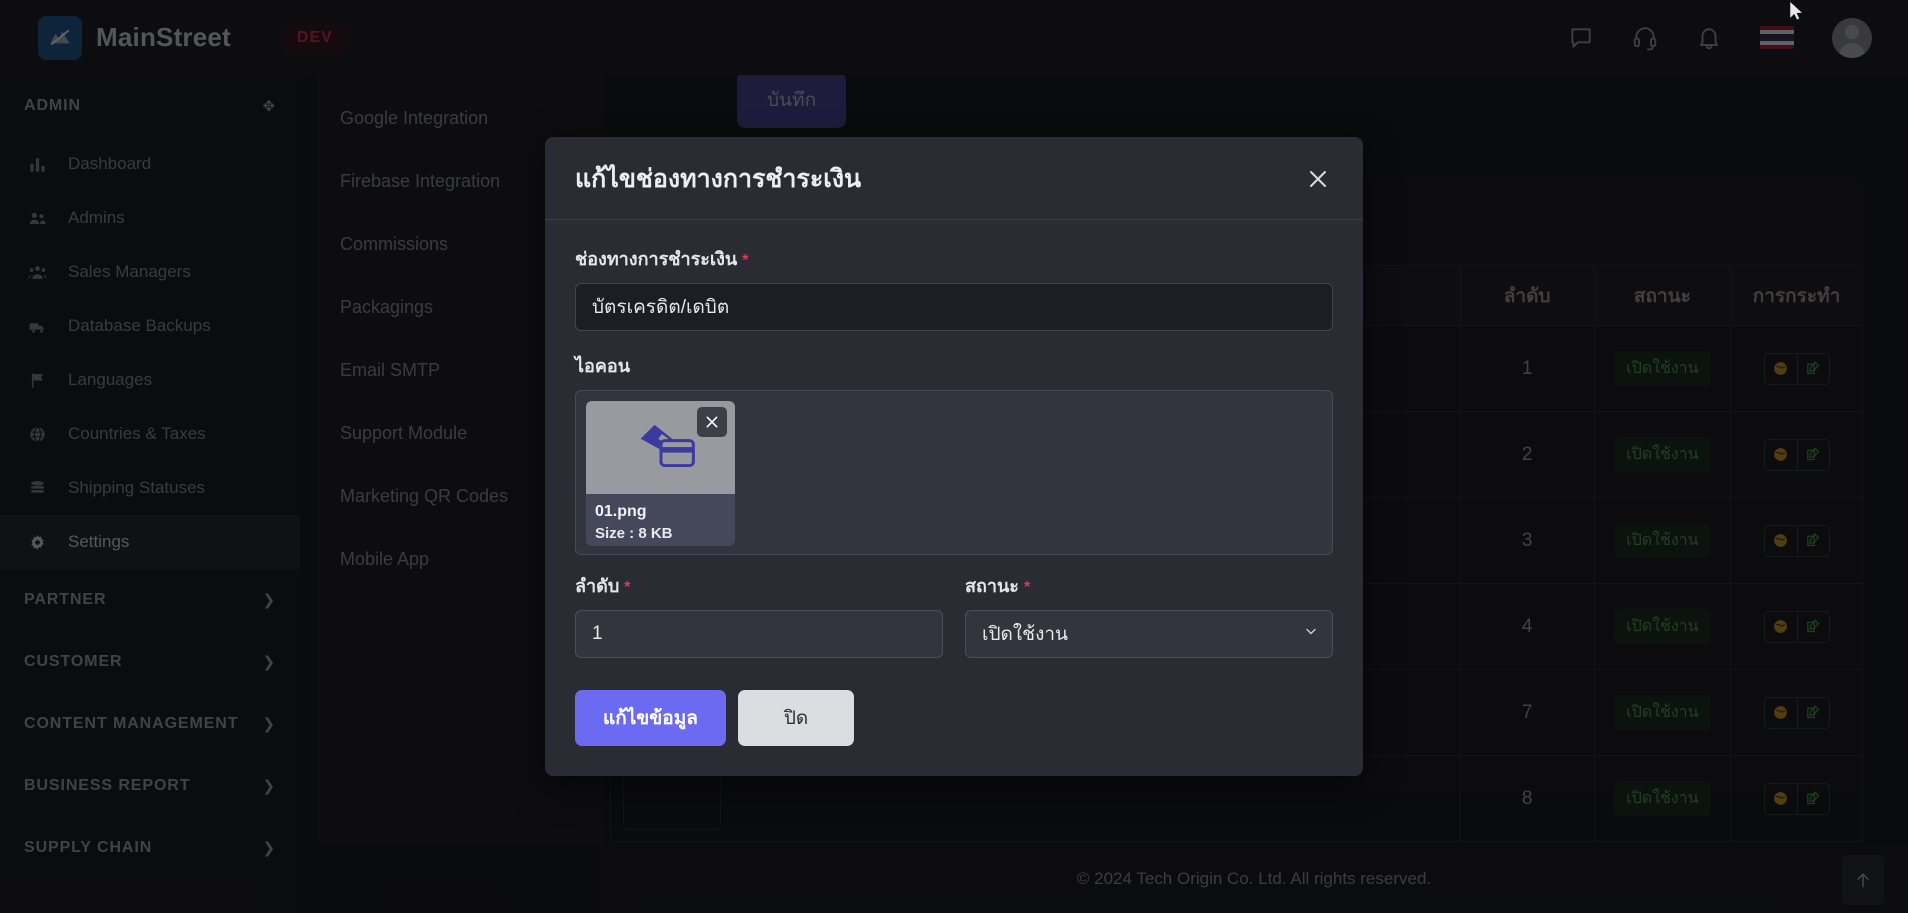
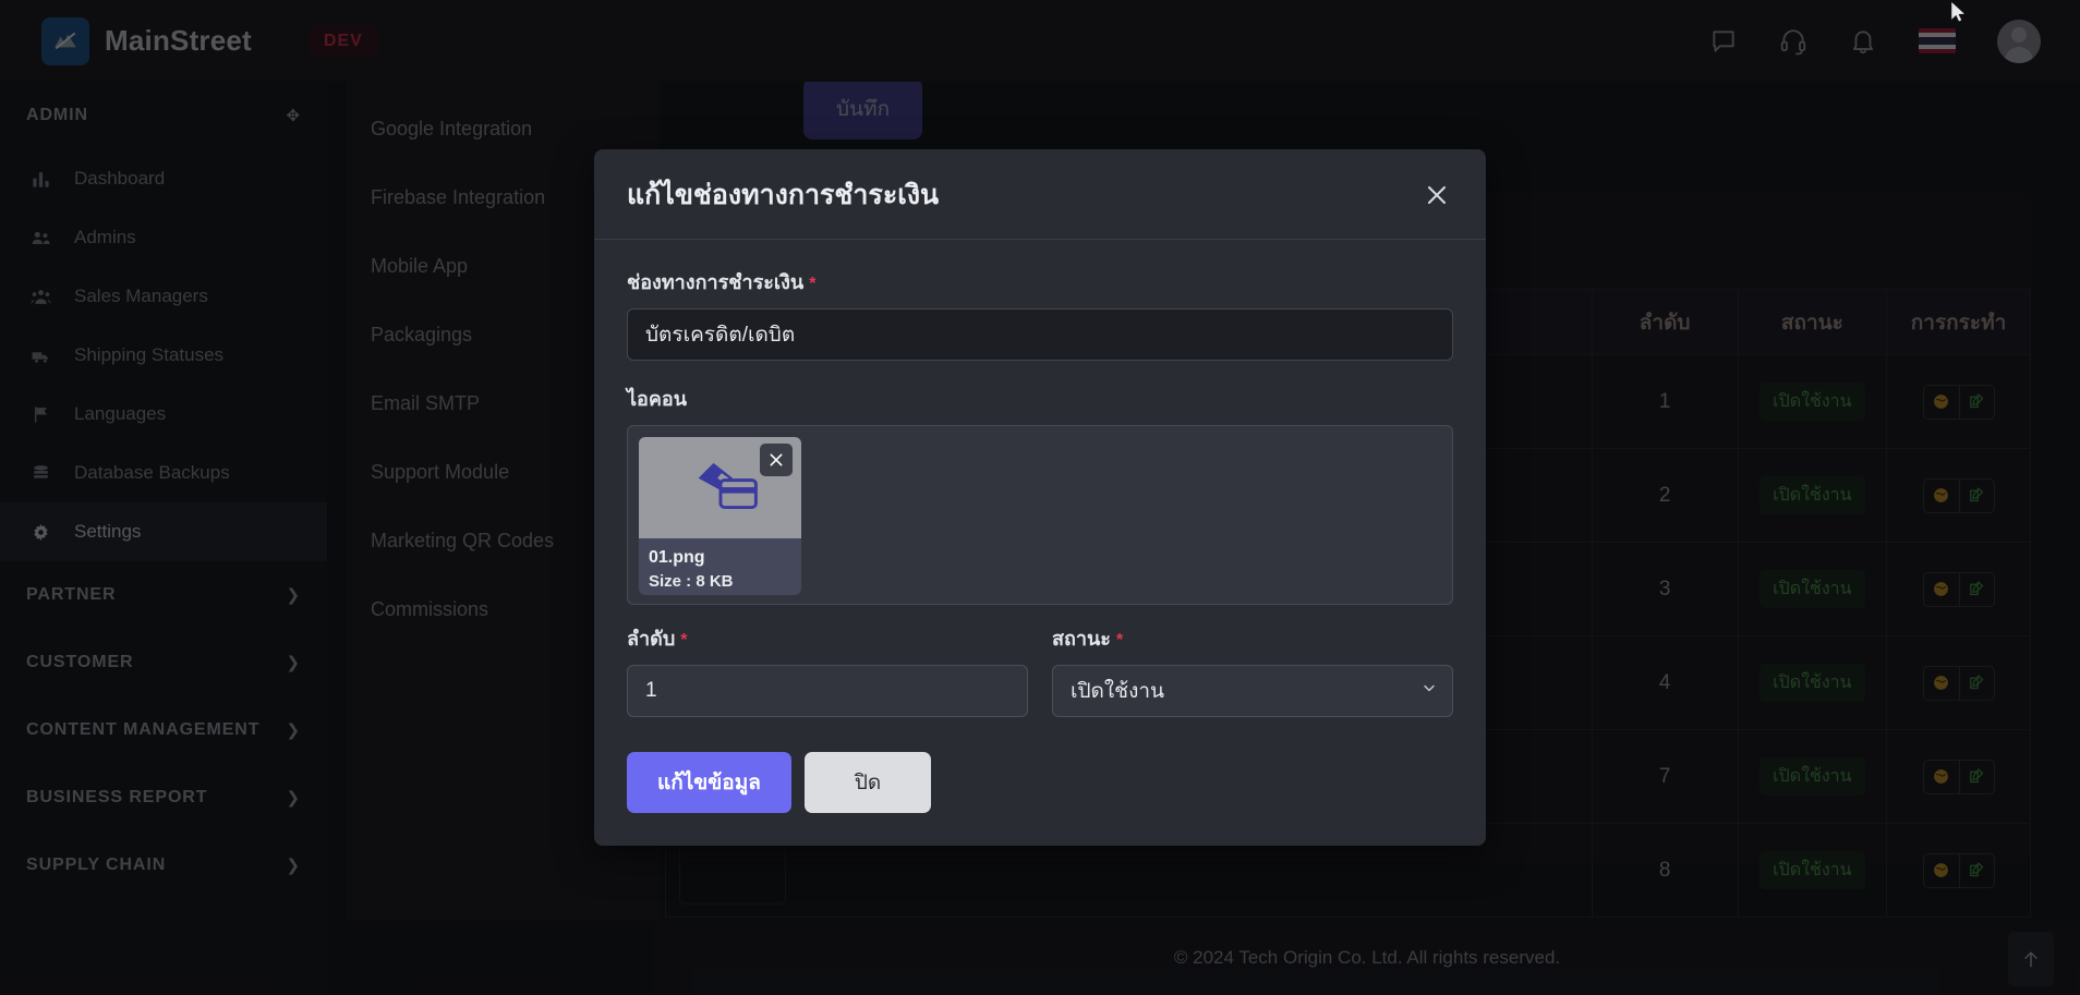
  MainStreet
  DEV
  ADMIN
  ✥
  Dashboard
  Admins
  Sales Managers
- Database Backups
+ Shipping Statuses
  Languages
- Countries & Taxes
- Shipping Statuses
+ Database Backups
  Settings
  PARTNER
  ❯
  CUSTOMER
  ❯
  CONTENT MANAGEMENT
  ❯
  BUSINESS REPORT
  ❯
  SUPPLY CHAIN
  ❯
  Google Integration
  Firebase Integration
- Commissions
+ Mobile App
  Packagings
  Email SMTP
  Support Module
  Marketing QR Codes
- Mobile App
+ Commissions
  บันทึก
  	ลำดับ	สถานะ	การกระทำ
  	1	เปิดใช้งาน
  	2	เปิดใช้งาน
  	3	เปิดใช้งาน
  	4	เปิดใช้งาน
  	7	เปิดใช้งาน
  	8	เปิดใช้งาน
  © 2024 Tech Origin Co. Ltd. All rights reserved.
  แก้ไขช่องทางการชำระเงิน
  ช่องทางการชำระเงิน *
  บัตรเครดิต/เดบิต
  ไอคอน
  01.png
  Size : 8 KB
  ลำดับ *
  1
  สถานะ *
  เปิดใช้งาน
  แก้ไขข้อมูล
  ปิด
